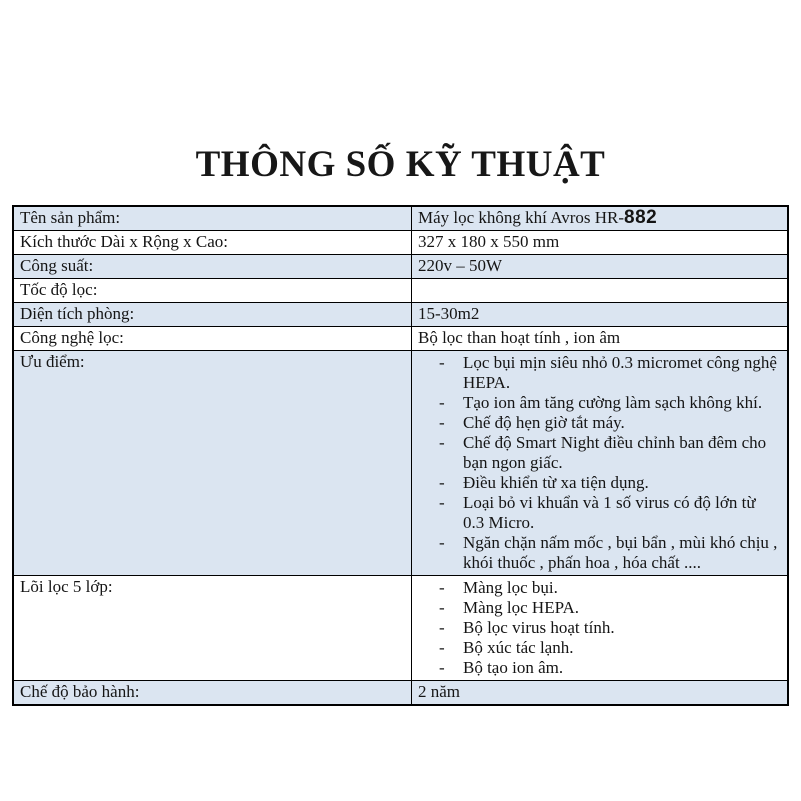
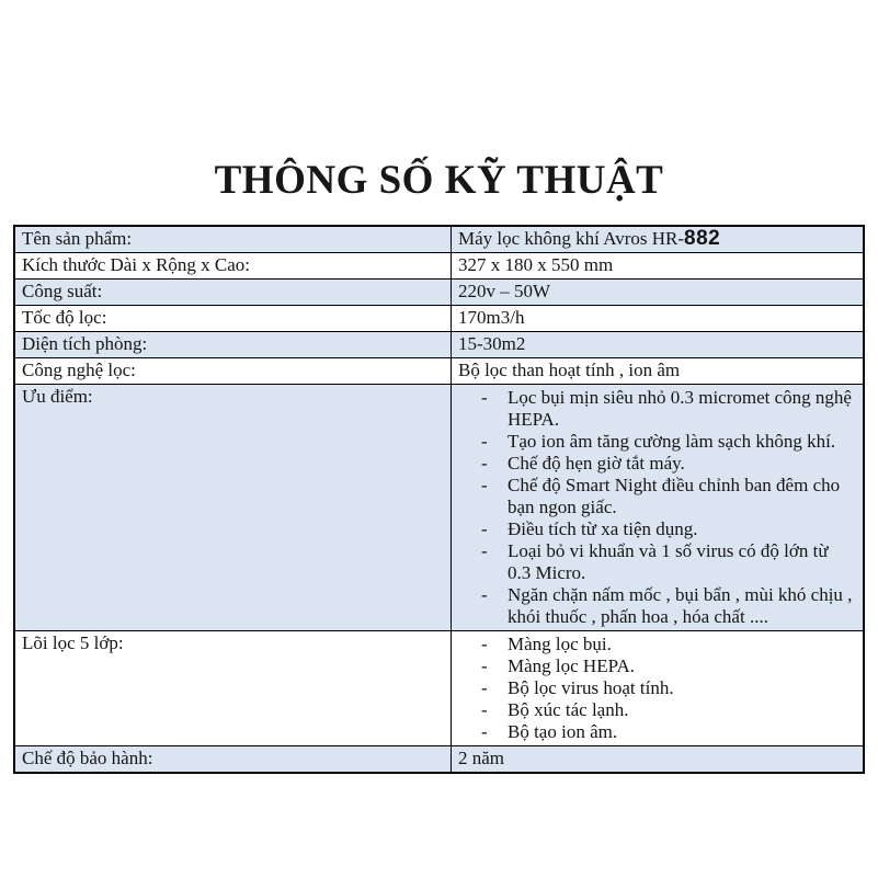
  THÔNG SỐ KỸ THUẬT
  Tên sản phẩm:
  Máy lọc không khí Avros HR-882
  Kích thước Dài x Rộng x Cao:
  327 x 180 x 550 mm
  Công suất:
  220v – 50W
  Tốc độ lọc:
+ 170m3/h
  Diện tích phòng:
  15-30m2
  Công nghệ lọc:
  Bộ lọc than hoạt tính , ion âm
  Ưu điểm:
  -
  Lọc bụi mịn siêu nhỏ 0.3 micromet công nghệ HEPA.
  -
  Tạo ion âm tăng cường làm sạch không khí.
  -
  Chế độ hẹn giờ tắt máy.
  -
  Chế độ Smart Night điều chỉnh ban đêm cho bạn ngon giấc.
  -
- Điều khiển từ xa tiện dụng.
+ Điều tích từ xa tiện dụng.
  -
  Loại bỏ vi khuẩn và 1 số virus có độ lớn từ 0.3 Micro.
  -
  Ngăn chặn nấm mốc , bụi bẩn , mùi khó chịu , khói thuốc , phấn hoa , hóa chất ....
  Lõi lọc 5 lớp:
  -
  Màng lọc bụi.
  -
  Màng lọc HEPA.
  -
  Bộ lọc virus hoạt tính.
  -
  Bộ xúc tác lạnh.
  -
  Bộ tạo ion âm.
  Chế độ bảo hành:
  2 năm
